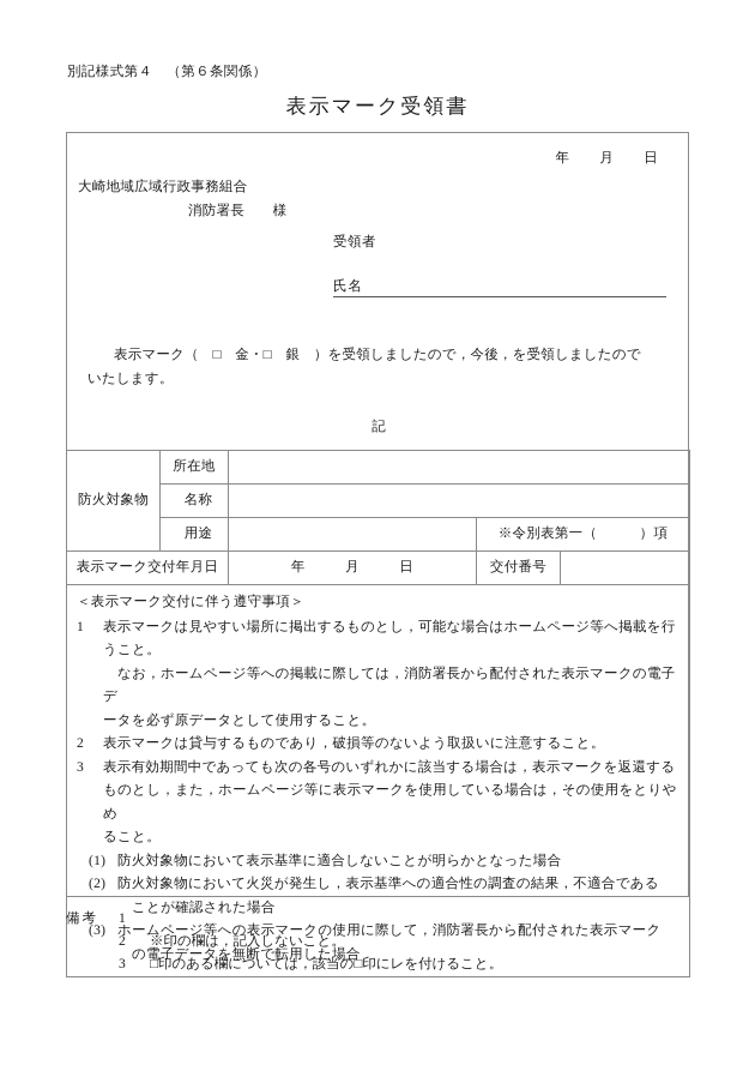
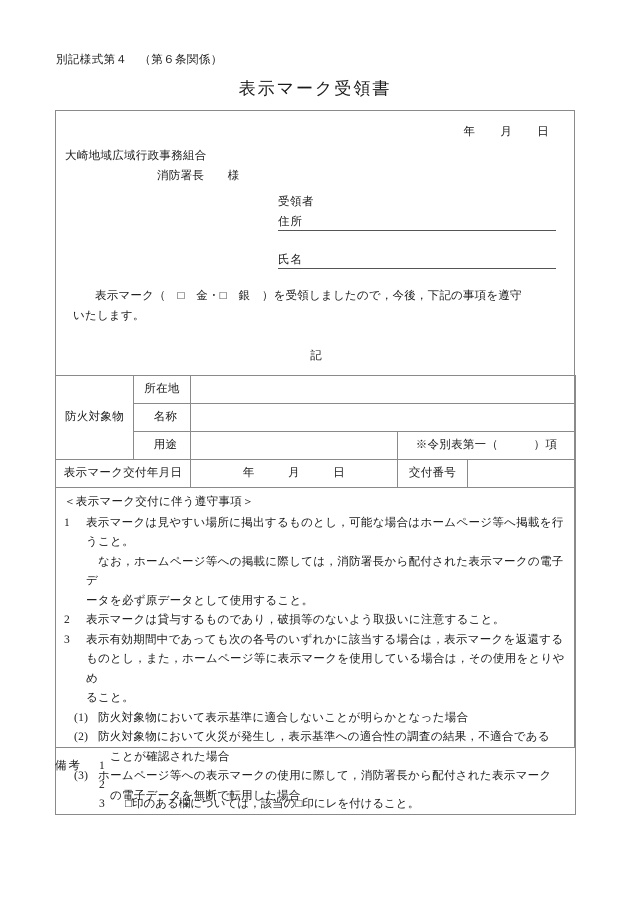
  別記様式第４ （第６条関係）
  表示マーク受領書
  年 月 日
  大崎地域広域行政事務組合
  消防署長 様
  受領者
+ 住所
  氏名
- 表示マーク（ □ 金・□ 銀 ）を受領しましたので，今後，を受領しましたので
+ 表示マーク（ □ 金・□ 銀 ）を受領しましたので，今後，下記の事項を遵守
  いたします。
  記
  防火対象物	所在地
  名称
  用途		※令別表第一（ ）項
  表示マーク交付年月日	年 月 日	交付番号
  ＜表示マーク交付に伴う遵守事項＞ 1 表示マークは見やすい場所に掲出するものとし，可能な場合はホームページ等へ掲載を行 うこと。 なお，ホームページ等への掲載に際しては，消防署長から配付された表示マークの電子デ ータを必ず原データとして使用すること。 2 表示マークは貸与するものであり，破損等のないよう取扱いに注意すること。 3 表示有効期間中であっても次の各号のいずれかに該当する場合は，表示マークを返還する ものとし，また，ホームページ等に表示マークを使用している場合は，その使用をとりやめ ること。 (1) 防火対象物において表示基準に適合しないことが明らかとなった場合 (2) 防火対象物において火災が発生し，表示基準への適合性の調査の結果，不適合である ことが確認された場合 (3) ホームページ等への表示マークの使用に際して，消防署長から配付された表示マーク の電子データを無断で転用した場合
  備考
  1
  2
- ※印の欄は，記入しないこと。
  3
  □印のある欄については，該当の□印にレを付けること。
